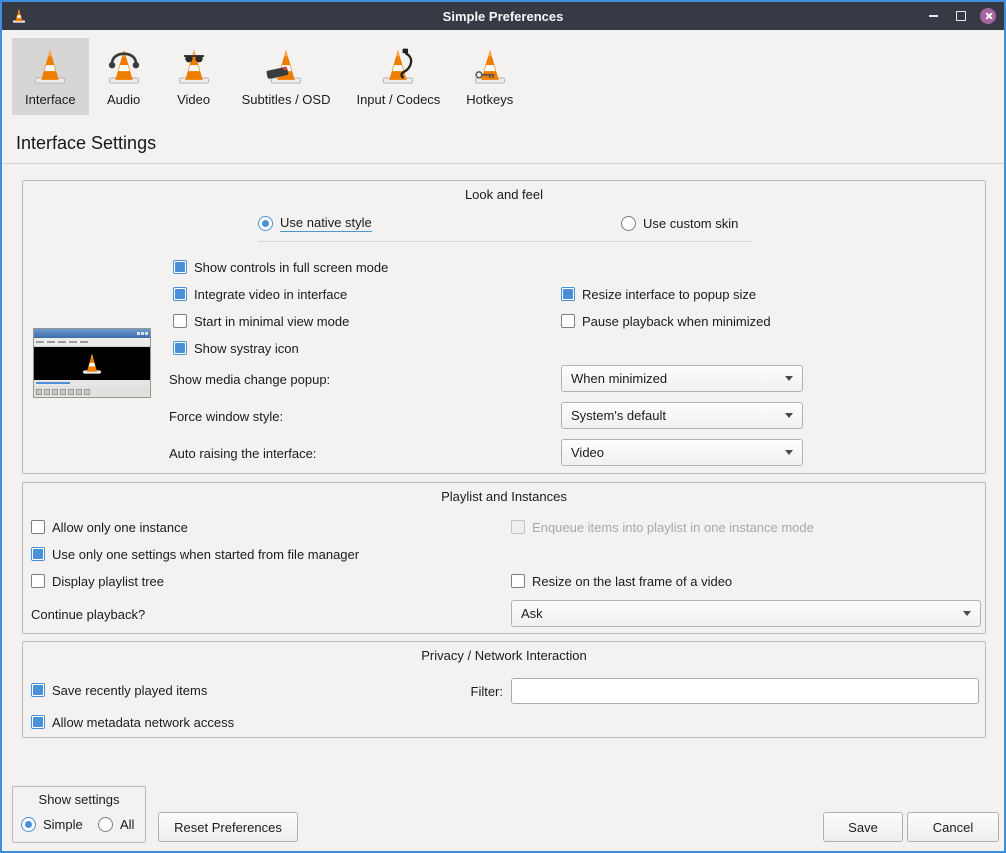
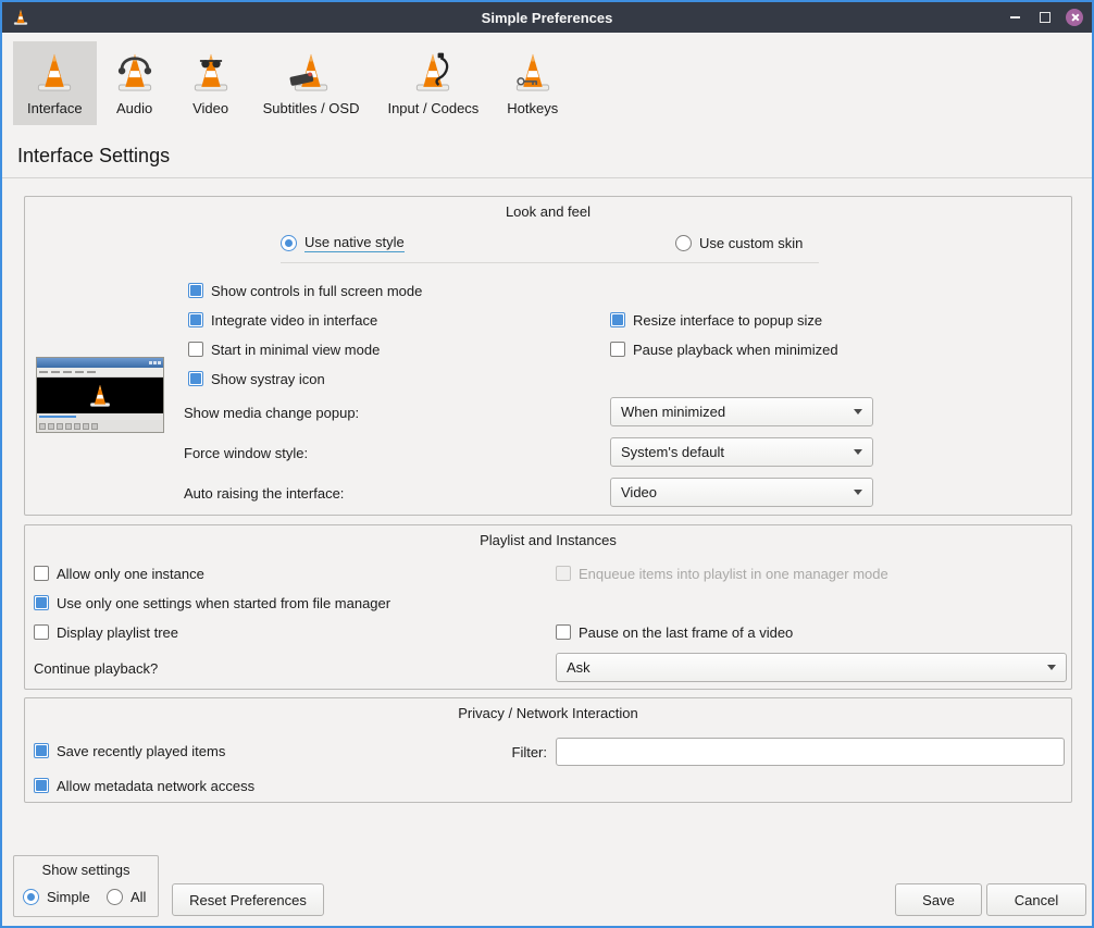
  Simple Preferences
  Interface
  Audio
  Video
  Subtitles / OSD
  Input / Codecs
  Hotkeys
  Interface Settings
  Look and feel
  Use native style
  Use custom skin
  Show controls in full screen mode
  Integrate video in interface
  Start in minimal view mode
  Show systray icon
  Resize interface to popup size
  Pause playback when minimized
  Show media change popup:
  When minimized
  Force window style:
  System's default
  Auto raising the interface:
  Video
  Playlist and Instances
  Allow only one instance
- Enqueue items into playlist in one instance mode
+ Enqueue items into playlist in one manager mode
  Use only one settings when started from file manager
  Display playlist tree
- Resize on the last frame of a video
+ Pause on the last frame of a video
  Continue playback?
  Ask
  Privacy / Network Interaction
  Save recently played items
  Filter:
  Allow metadata network access
  Show settings
  Simple
  All
  Reset Preferences
  Save
  Cancel
